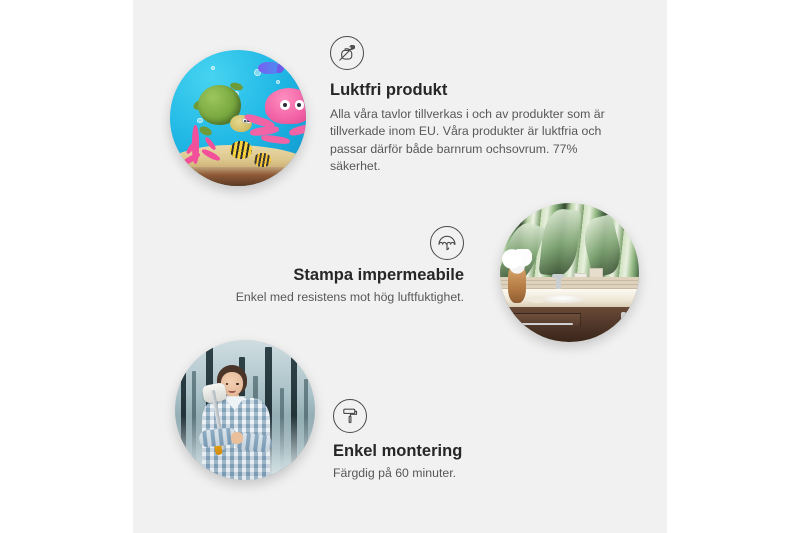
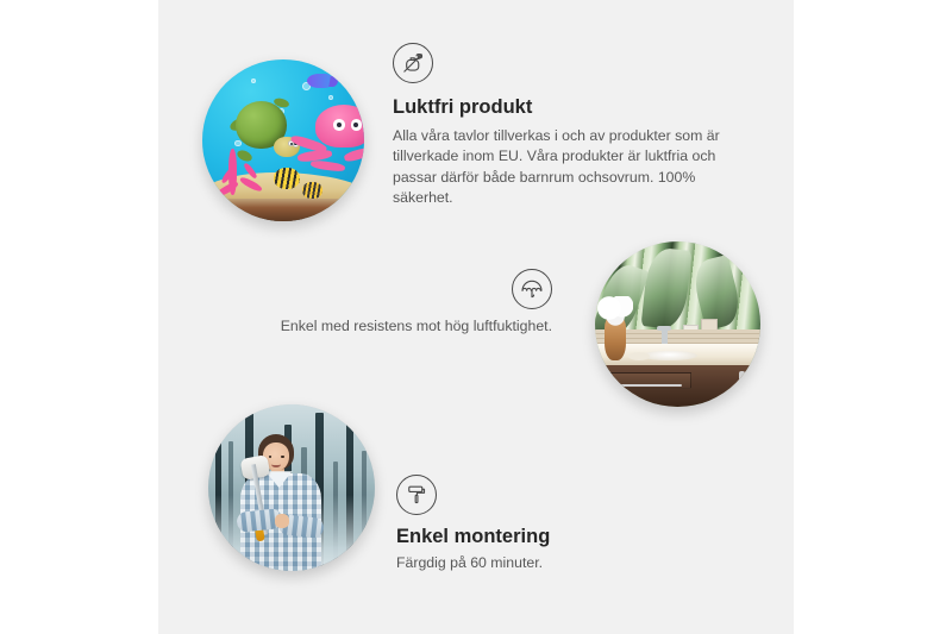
  Luktfri produkt
- Alla våra tavlor tillverkas i och av produkter som är tillverkade inom EU. Våra produkter är luktfria och passar därför både barnrum ochsovrum. 77% säkerhet.
+ Alla våra tavlor tillverkas i och av produkter som är tillverkade inom EU. Våra produkter är luktfria och passar därför både barnrum ochsovrum. 100% säkerhet.
- Stampa impermeabile
  Enkel med resistens mot hög luftfuktighet.
  Enkel montering
  Färgdig på 60 minuter.
